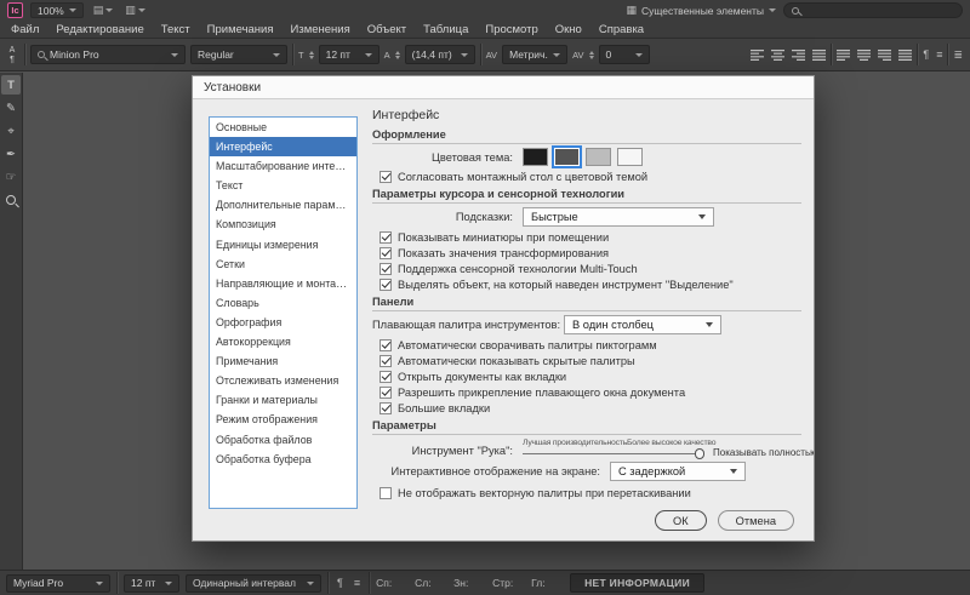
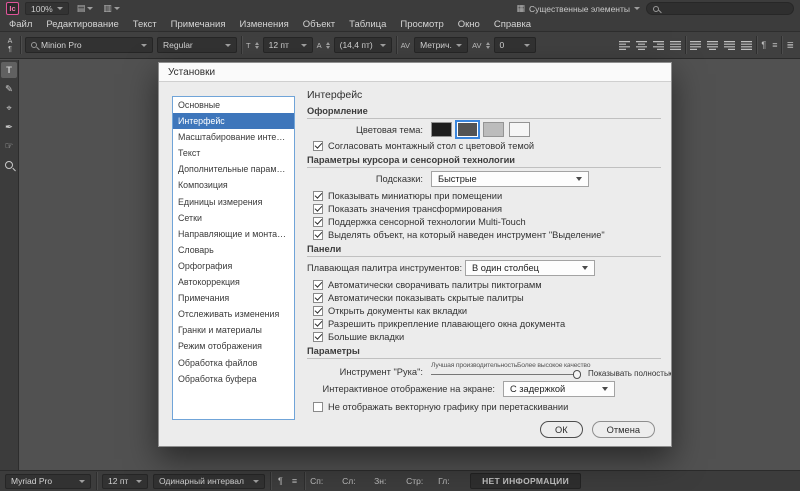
  Ic
  100%
  ▤
  ▥
  ▦
  Существенные элементы
  Файл
  Редактирование
  Текст
  Примечания
  Изменения
  Объект
  Таблица
  Просмотр
  Окно
  Справка
  Minion Pro
  Regular
  T
  12 пт
  A
  (14,4 пт)
  AV
  Метрич.
  AV
  0
  ¶
  ≡
  ≣
  T
  ✎
  ⌖
  ✒
  ☞
  Установки
  Основные
  Интерфейс
  Масштабирование интерфе
  Текст
  Дополнительные параметры
  Композиция
  Единицы измерения
  Сетки
  Направляющие и монтажны
  Словарь
  Орфография
  Автокоррекция
  Примечания
  Отслеживать изменения
  Гранки и материалы
  Режим отображения
  Обработка файлов
  Обработка буфера
  Интерфейс
  Оформление
  Цветовая тема:
  Согласовать монтажный стол с цветовой темой
  Параметры курсора и сенсорной технологии
  Подсказки:
  Быстрые
  Показывать миниатюры при помещении
  Показать значения трансформирования
  Поддержка сенсорной технологии Multi-Touch
  Выделять объект, на который наведен инструмент "Выделение"
  Панели
  Плавающая палитра инструментов:
  В один столбец
  Автоматически сворачивать палитры пиктограмм
  Автоматически показывать скрытые палитры
  Открыть документы как вкладки
  Разрешить прикрепление плавающего окна документа
  Большие вкладки
  Параметры
  Инструмент "Рука":
  Показывать полность
  Интерактивное отображение на экране:
  С задержкой
- Не отображать векторную палитры при перетаскивании
+ Не отображать векторную графику при перетаскивании
  ОК
  Отмена
  Myriad Pro
  12 пт
  Одинарный интервал
  ¶
  ≡
  Сп:
  Сл:
  Зн:
  Стр:
  Гл:
  НЕТ ИНФОРМАЦИИ
